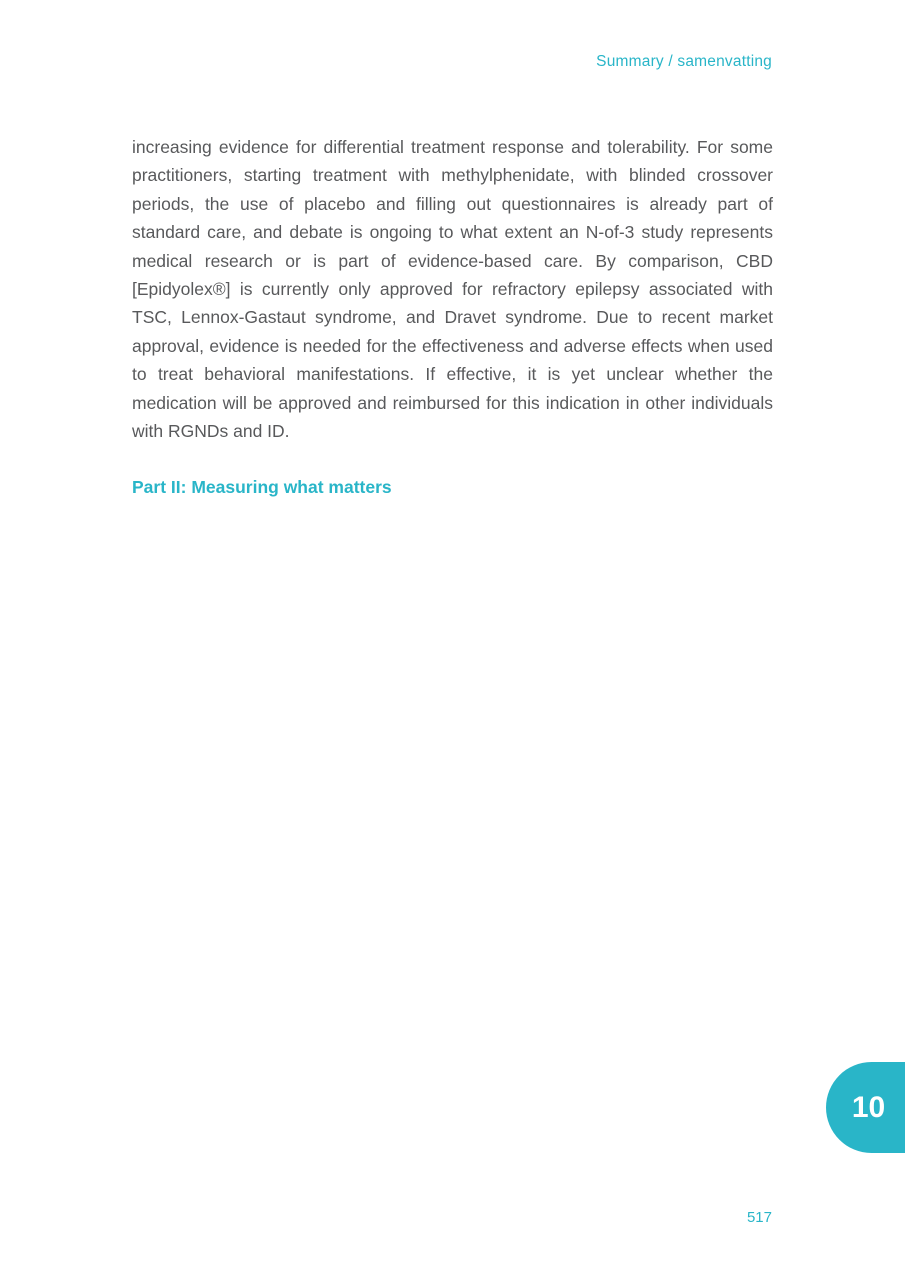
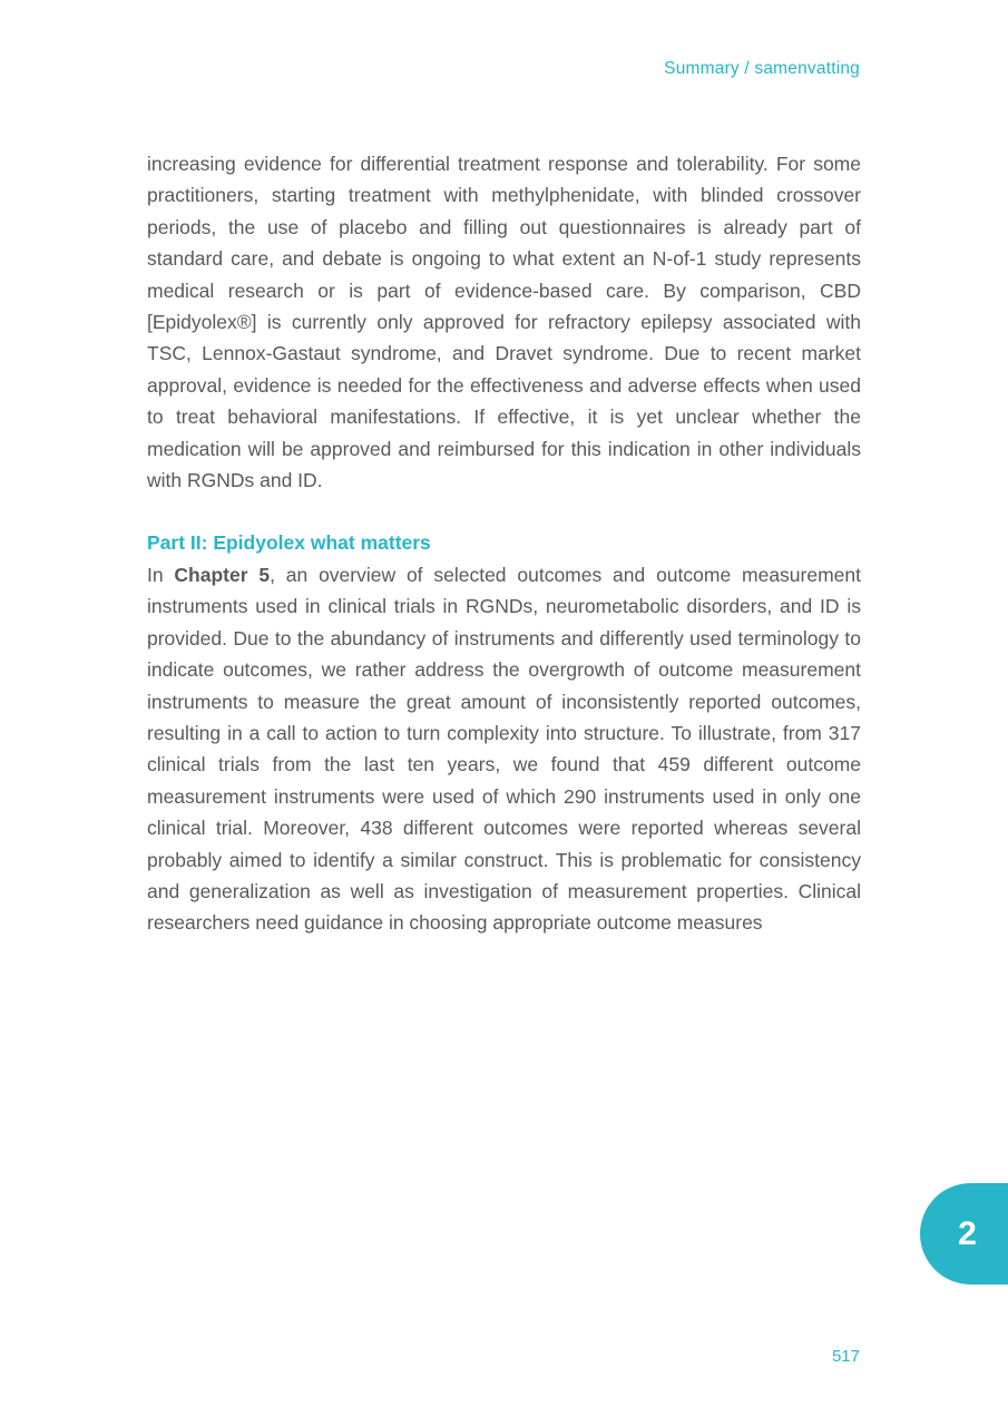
  Summary / samenvatting
- increasing evidence for differential treatment response and tolerability. For some practitioners, starting treatment with methylphenidate, with blinded crossover periods, the use of placebo and filling out questionnaires is already part of standard care, and debate is ongoing to what extent an N-of-3 study represents medical research or is part of evidence-based care. By comparison, CBD [Epidyolex®] is currently only approved for refractory epilepsy associated with TSC, Lennox-Gastaut syndrome, and Dravet syndrome. Due to recent market approval, evidence is needed for the effectiveness and adverse effects when used to treat behavioral manifestations. If effective, it is yet unclear whether the medication will be approved and reimbursed for this indication in other individuals with RGNDs and ID.
+ increasing evidence for differential treatment response and tolerability. For some practitioners, starting treatment with methylphenidate, with blinded crossover periods, the use of placebo and filling out questionnaires is already part of standard care, and debate is ongoing to what extent an N-of-1 study represents medical research or is part of evidence-based care. By comparison, CBD [Epidyolex®] is currently only approved for refractory epilepsy associated with TSC, Lennox-Gastaut syndrome, and Dravet syndrome. Due to recent market approval, evidence is needed for the effectiveness and adverse effects when used to treat behavioral manifestations. If effective, it is yet unclear whether the medication will be approved and reimbursed for this indication in other individuals with RGNDs and ID.
- Part II: Measuring what matters
+ Part II: Epidyolex what matters
+ In Chapter 5, an overview of selected outcomes and outcome measurement instruments used in clinical trials in RGNDs, neurometabolic disorders, and ID is provided. Due to the abundancy of instruments and differently used terminology to indicate outcomes, we rather address the overgrowth of outcome measurement instruments to measure the great amount of inconsistently reported outcomes, resulting in a call to action to turn complexity into structure. To illustrate, from 317 clinical trials from the last ten years, we found that 459 different outcome measurement instruments were used of which 290 instruments used in only one clinical trial. Moreover, 438 different outcomes were reported whereas several probably aimed to identify a similar construct. This is problematic for consistency and generalization as well as investigation of measurement properties. Clinical researchers need guidance in choosing appropriate outcome measures
- 10
+ 2
  517
